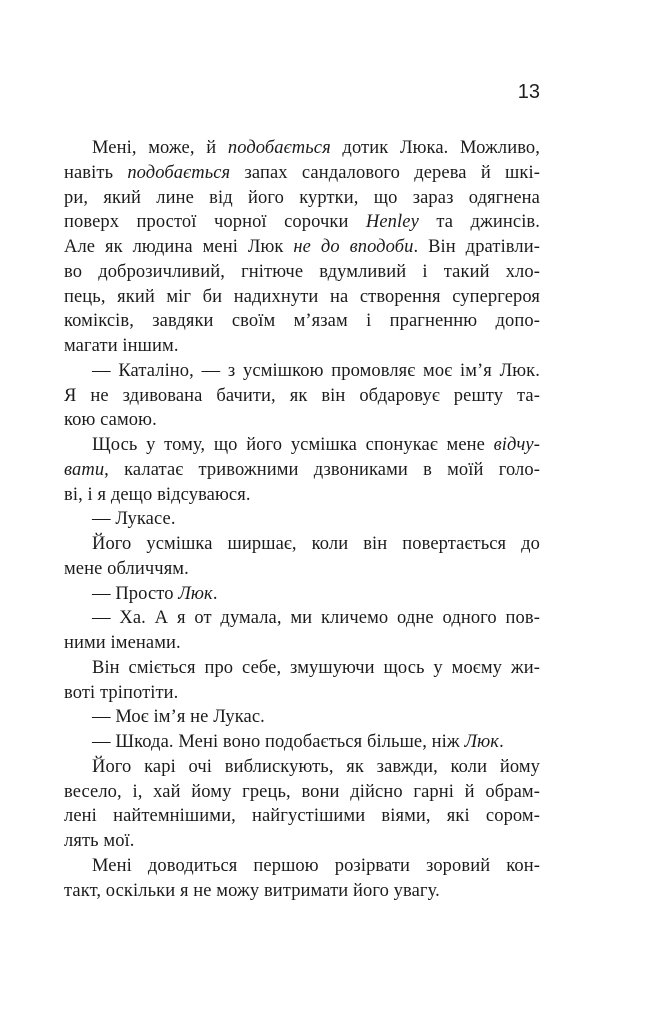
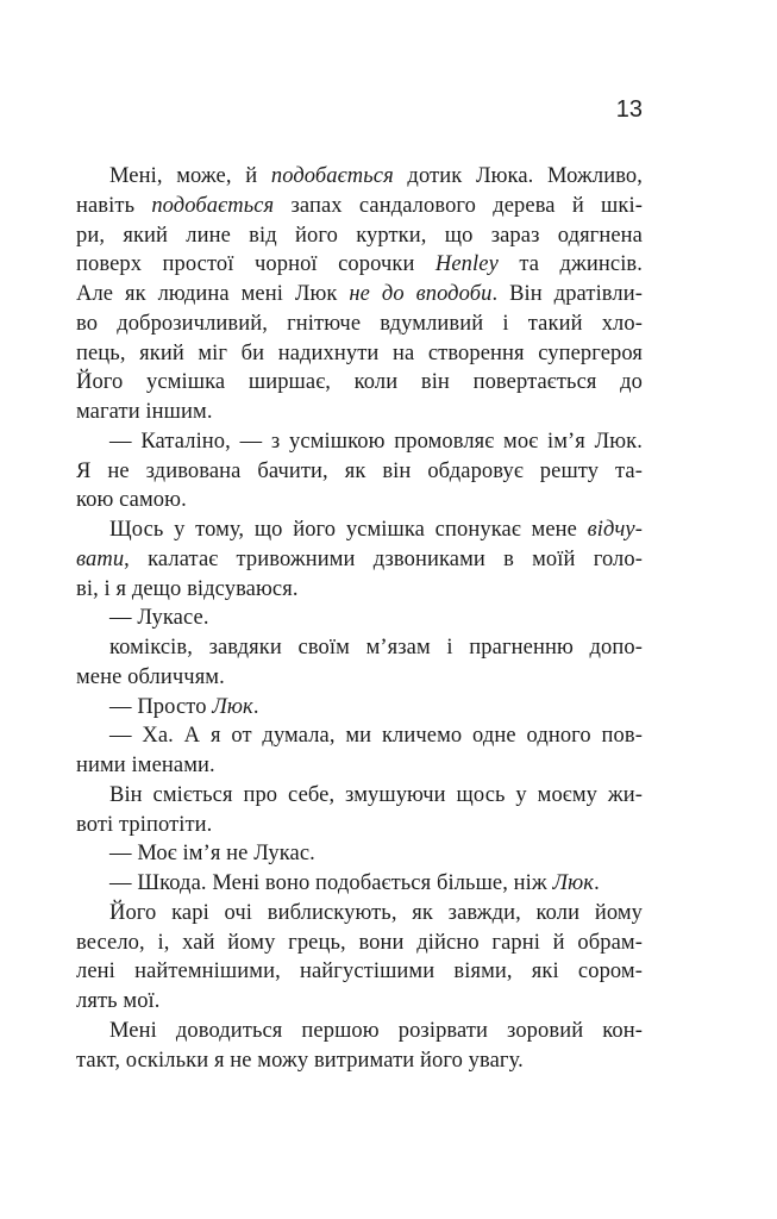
  13
  Мені, може, й подобається дотик Люка. Можливо,
  навіть подобається запах сандалового дерева й шкі-
  ри, який лине від його куртки, що зараз одягнена
  поверх простої чорної сорочки Henley та джинсів.
  Але як людина мені Люк не до вподоби. Він дратівли-
  во доброзичливий, гнітюче вдумливий і такий хло-
  пець, який міг би надихнути на створення супергероя
- коміксів, завдяки своїм м’язам і прагненню допо-
+ Його усмішка ширшає, коли він повертається до
  магати іншим.
  — Каталіно, — з усмішкою промовляє моє ім’я Люк.
  Я не здивована бачити, як він обдаровує решту та-
  кою самою.
  Щось у тому, що його усмішка спонукає мене відчу-
  вати, калатає тривожними дзвониками в моїй голо-
  ві, і я дещо відсуваюся.
  — Лукасе.
- Його усмішка ширшає, коли він повертається до
+ коміксів, завдяки своїм м’язам і прагненню допо-
  мене обличчям.
  — Просто Люк.
  — Ха. А я от думала, ми кличемо одне одного пов-
  ними іменами.
  Він сміється про себе, змушуючи щось у моєму жи-
  воті тріпотіти.
  — Моє ім’я не Лукас.
  — Шкода. Мені воно подобається більше, ніж Люк.
  Його карі очі виблискують, як завжди, коли йому
  весело, і, хай йому грець, вони дійсно гарні й обрам-
  лені найтемнішими, найгустішими віями, які сором-
  лять мої.
  Мені доводиться першою розірвати зоровий кон-
  такт, оскільки я не можу витримати його увагу.
